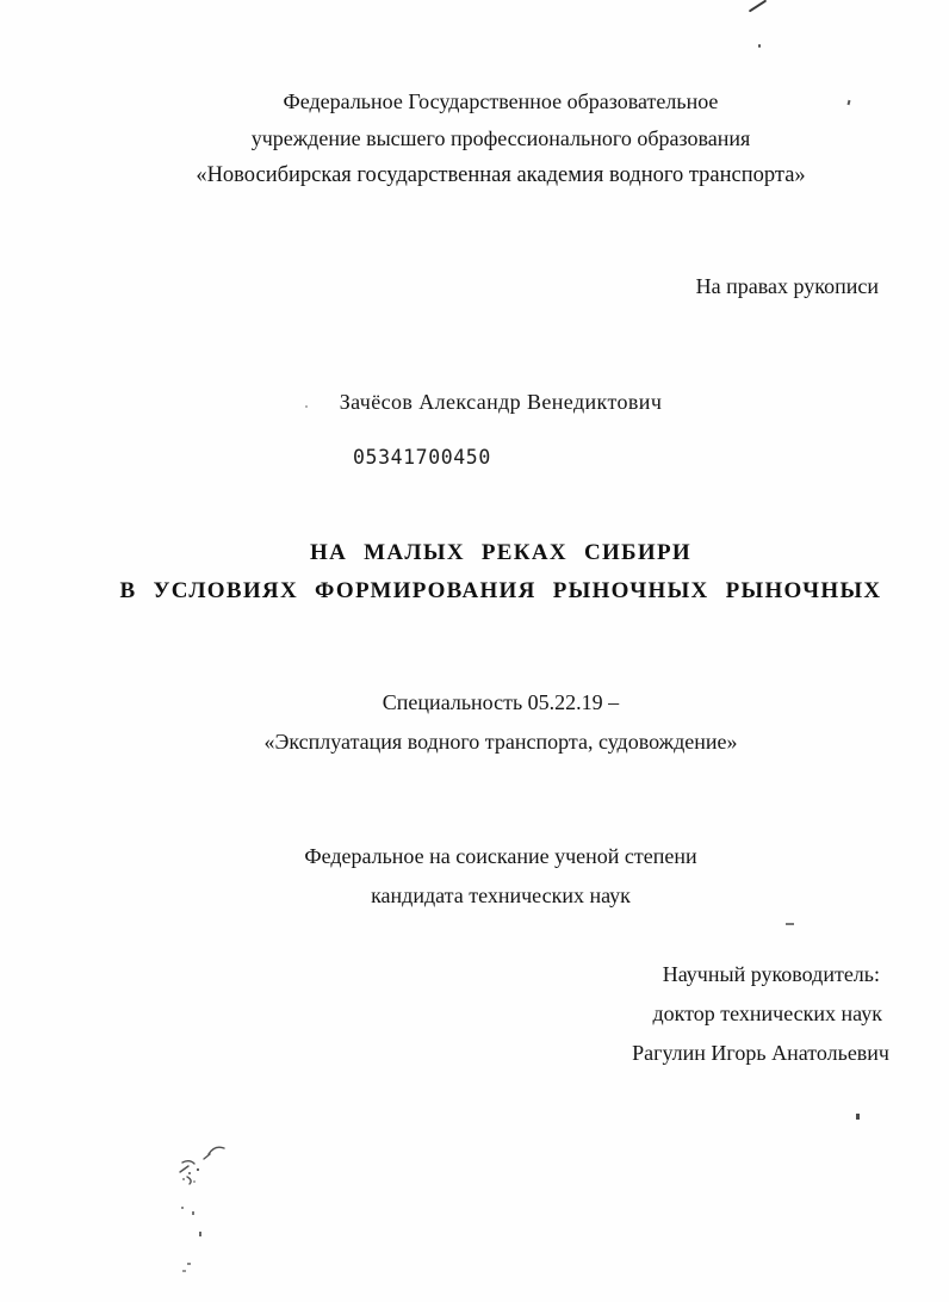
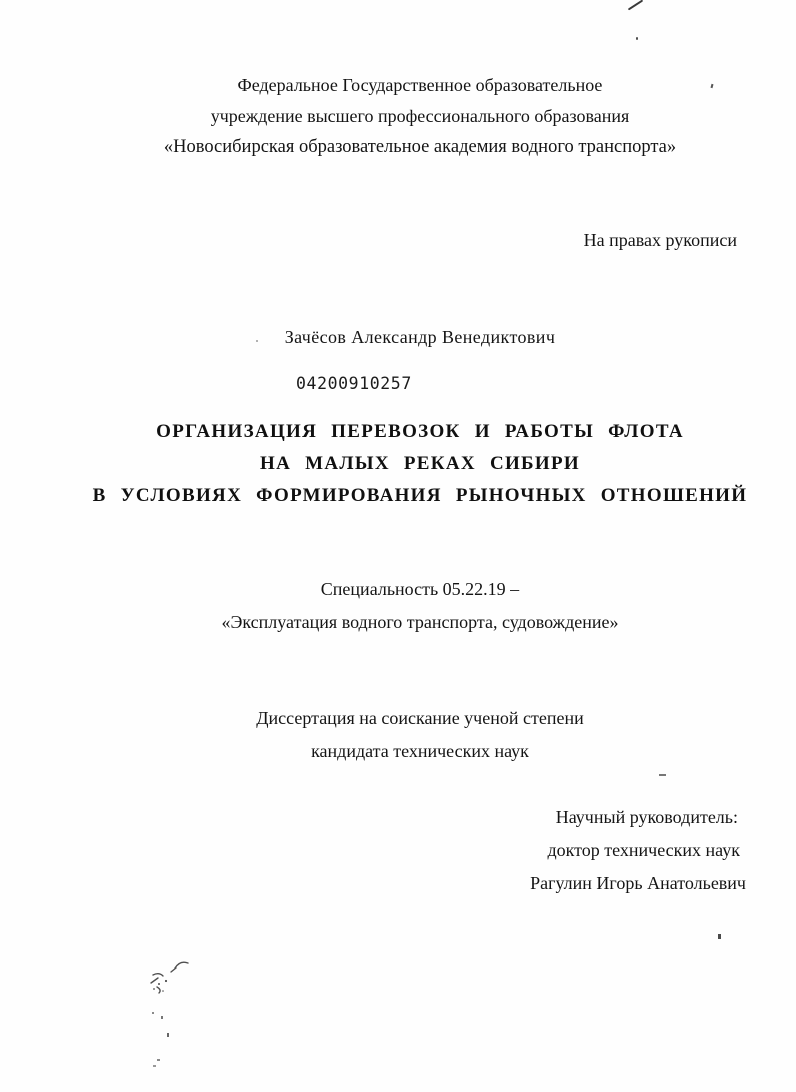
  Федеральное Государственное образовательное
  учреждение высшего профессионального образования
- «Новосибирская государственная академия водного транспорта»
+ «Новосибирская образовательное академия водного транспорта»
  На правах рукописи
  Зачёсов Александр Венедиктович
- 05341700450
+ 04200910257
+ ОРГАНИЗАЦИЯ ПЕРЕВОЗОК И РАБОТЫ ФЛОТА
  НА МАЛЫХ РЕКАХ СИБИРИ
- В УСЛОВИЯХ ФОРМИРОВАНИЯ РЫНОЧНЫХ РЫНОЧНЫХ
+ В УСЛОВИЯХ ФОРМИРОВАНИЯ РЫНОЧНЫХ ОТНОШЕНИЙ
  Специальность 05.22.19 –
  «Эксплуатация водного транспорта, судовождение»
- Федеральное на соискание ученой степени
+ Диссертация на соискание ученой степени
  кандидата технических наук
  Научный руководитель:
  доктор технических наук
  Рагулин Игорь Анатольевич
